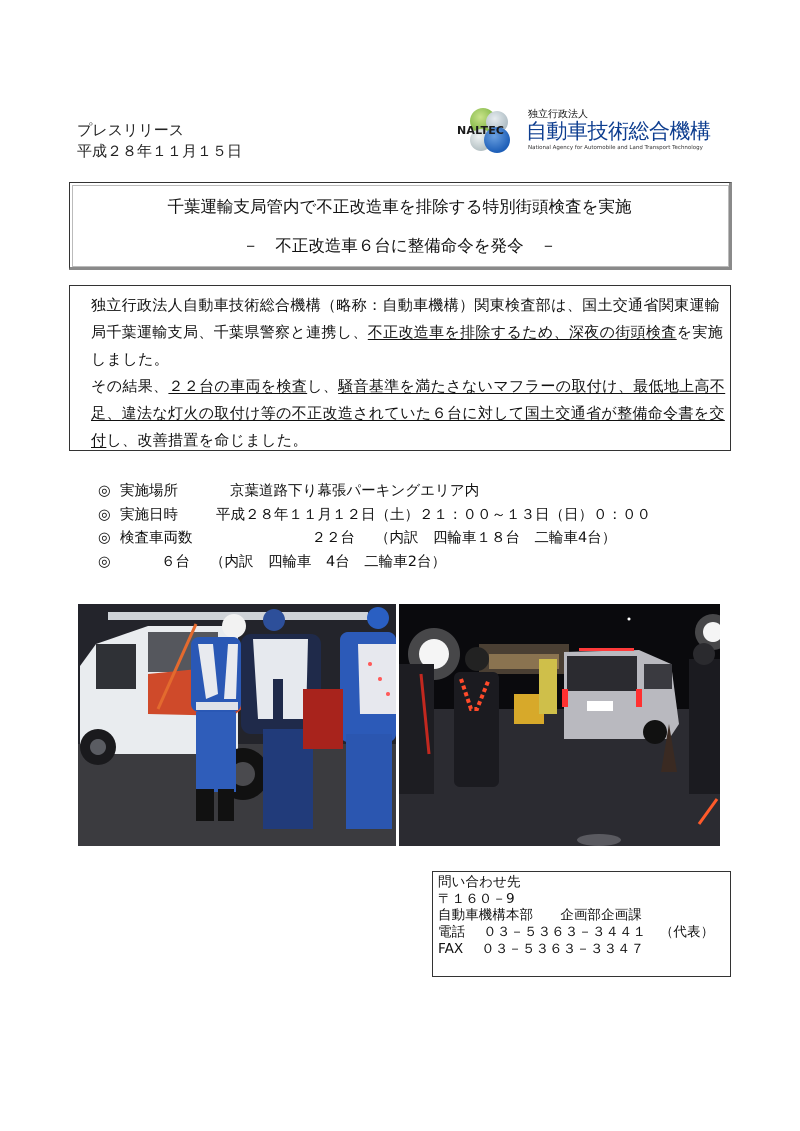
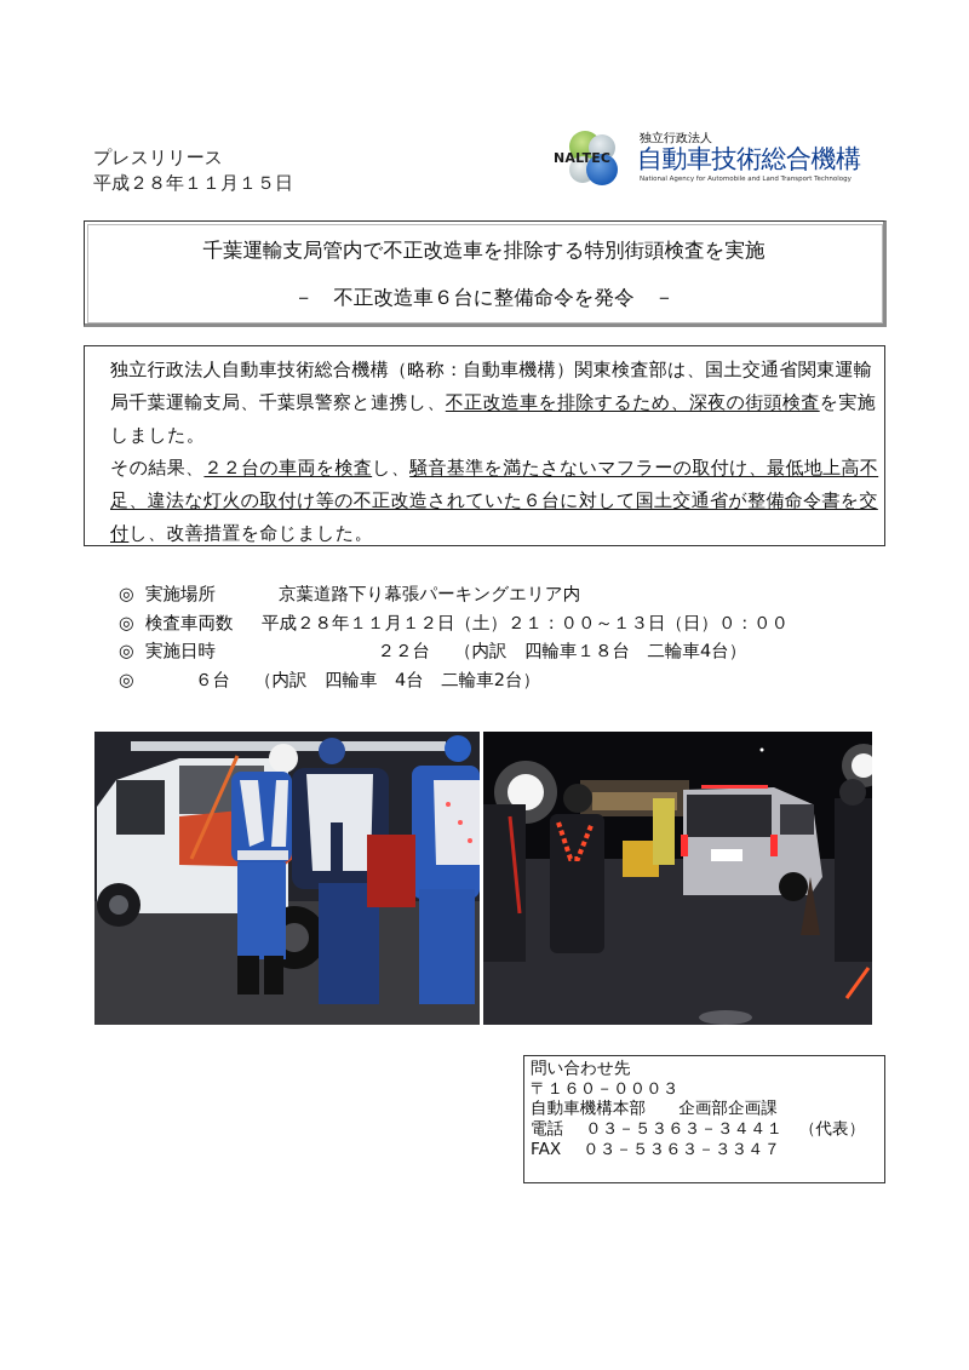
  プレスリリース
  平成２８年１１月１５日
  NALTEC
  独立行政法人
  自動車技術総合機構
  千葉運輸支局管内で不正改造車を排除する特別街頭検査を実施
  － 不正改造車６台に整備命令を発令 －
  独立行政法人自動車技術総合機構（略称：自動車機構）関東検査部は、国土交通省関東運輸局千葉運輸支局、千葉県警察と連携し、不正改造車を排除するため、深夜の街頭検査を実施しました。
  その結果、２２台の車両を検査し、騒音基準を満たさないマフラーの取付け、最低地上高不足、違法な灯火の取付け等の不正改造されていた６台に対して国土交通省が整備命令書を交付し、改善措置を命じました。
  ◎
  実施場所
  京葉道路下り幕張パーキングエリア内
  ◎
- 実施日時
+ 検査車両数
  平成２８年１１月１２日（土）２１：００～１３日（日）０：００
  ◎
- 検査車両数
+ 実施日時
  ２２台
  （内訳 四輪車１８台 二輪車4台）
  ◎
  ６台
  （内訳 四輪車 4台 二輪車2台）
  問い合わせ先
- 〒１６０－9
+ 〒１６０－０００３
  自動車機構本部 企画部企画課
  電話 ０３－５３６３－３４４１ （代表）
  FAX ０３－５３６３－３３４７
